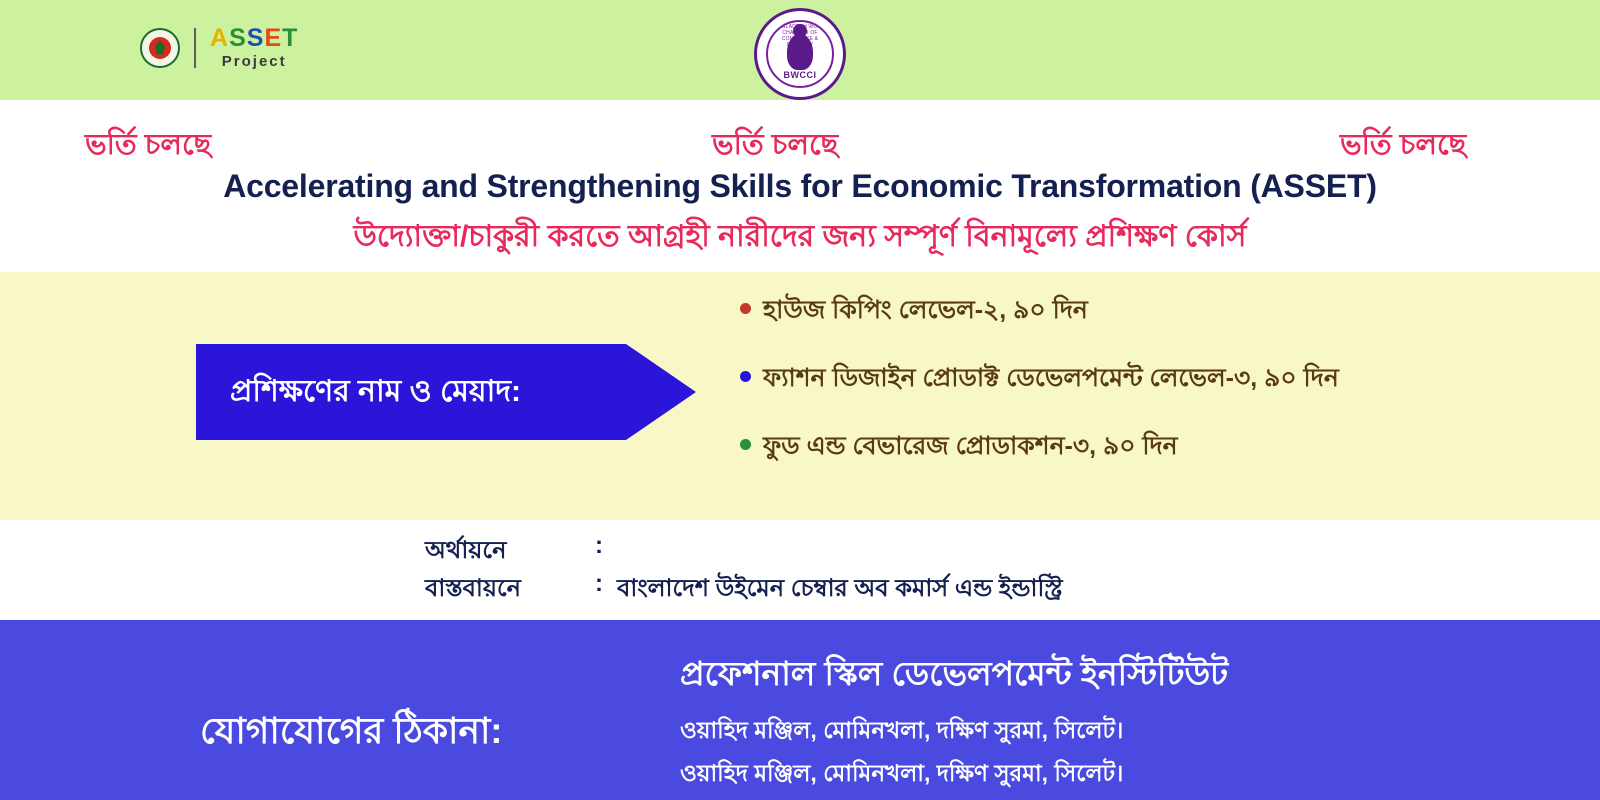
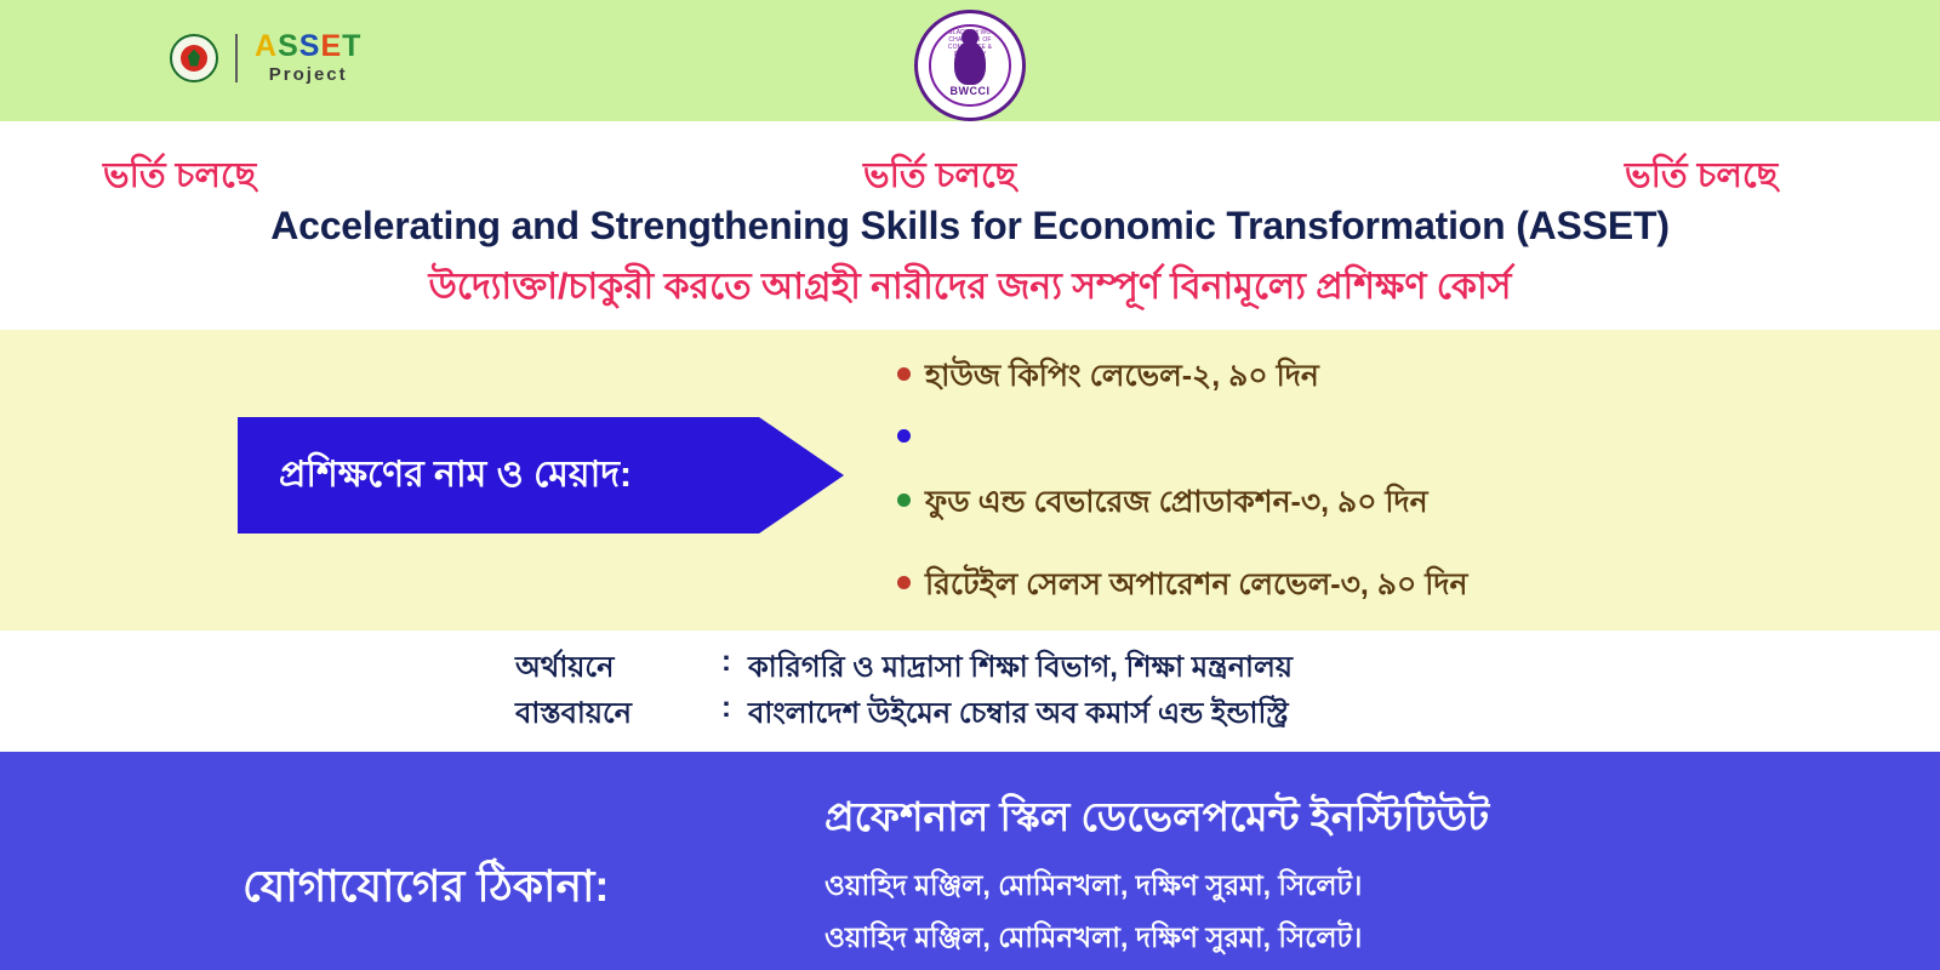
  ASSET
  Project
  BWCCI
  ভর্তি চলছে
  ভর্তি চলছে
  ভর্তি চলছে
  Accelerating and Strengthening Skills for Economic Transformation (ASSET)
  উদ্যোক্তা/চাকুরী করতে আগ্রহী নারীদের জন্য সম্পূর্ণ বিনামূল্যে প্রশিক্ষণ কোর্স
  প্রশিক্ষণের নাম ও মেয়াদ:
  হাউজ কিপিং লেভেল-২, ৯০ দিন
- ফ্যাশন ডিজাইন প্রোডাক্ট ডেভেলপমেন্ট লেভেল-৩, ৯০ দিন
  ফুড এন্ড বেভারেজ প্রোডাকশন-৩, ৯০ দিন
+ রিটেইল সেলস অপারেশন লেভেল-৩, ৯০ দিন
  অর্থায়নে
  :
+ কারিগরি ও মাদ্রাসা শিক্ষা বিভাগ, শিক্ষা মন্ত্রনালয়
  বাস্তবায়নে
  :
  বাংলাদেশ উইমেন চেম্বার অব কমার্স এন্ড ইন্ডাস্ট্রি
  যোগাযোগের ঠিকানা:
  প্রফেশনাল স্কিল ডেভেলপমেন্ট ইনস্টিটিউট
  ওয়াহিদ মঞ্জিল, মোমিনখলা, দক্ষিণ সুরমা, সিলেট।
  ওয়াহিদ মঞ্জিল, মোমিনখলা, দক্ষিণ সুরমা, সিলেট।
